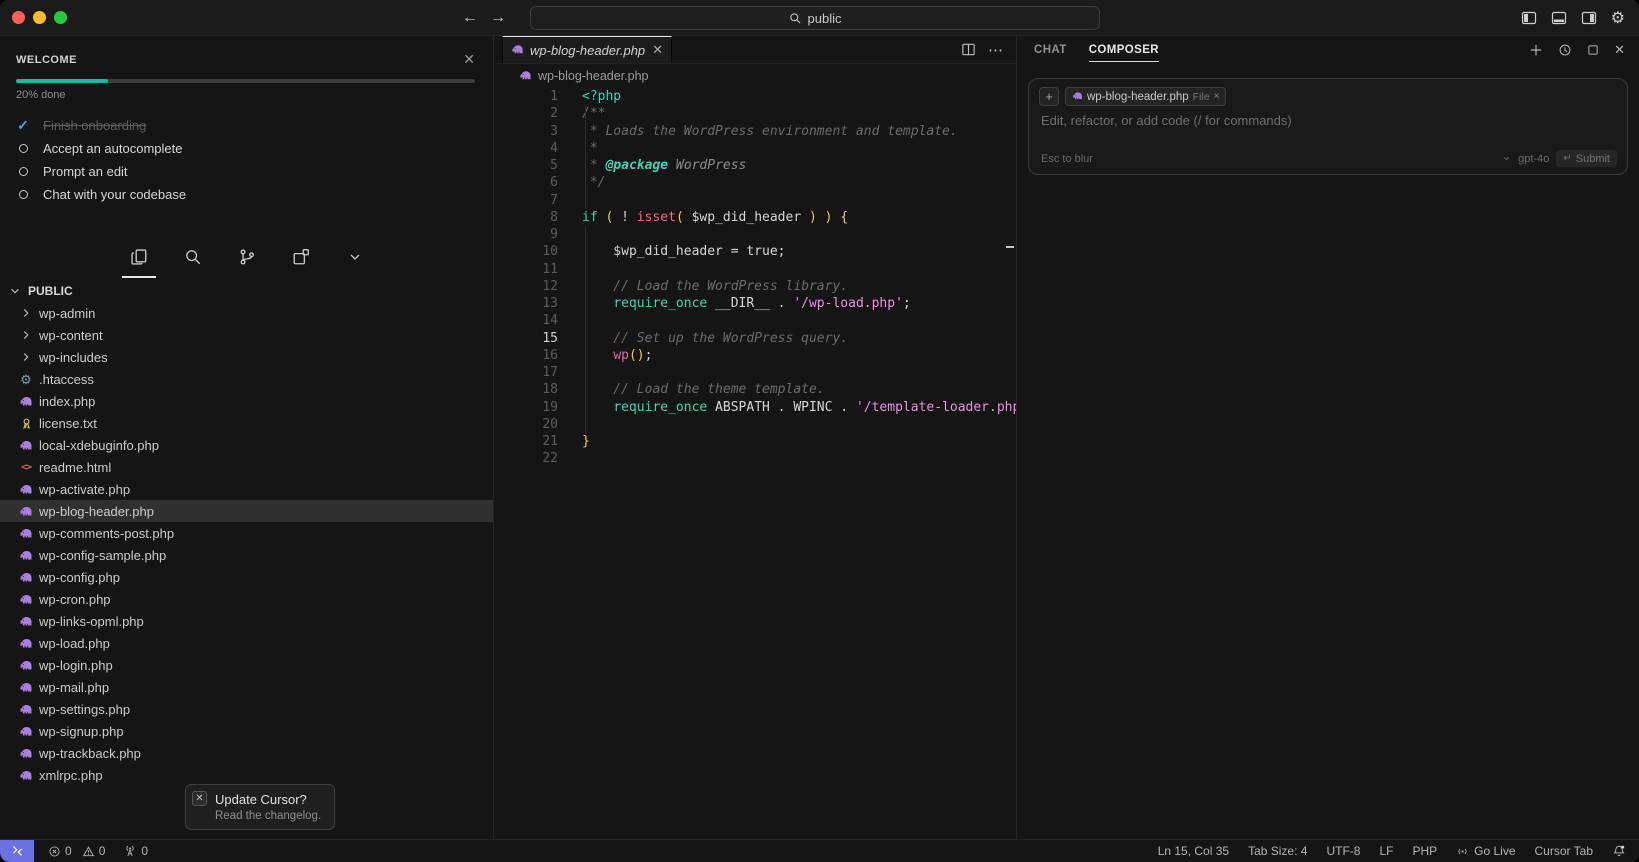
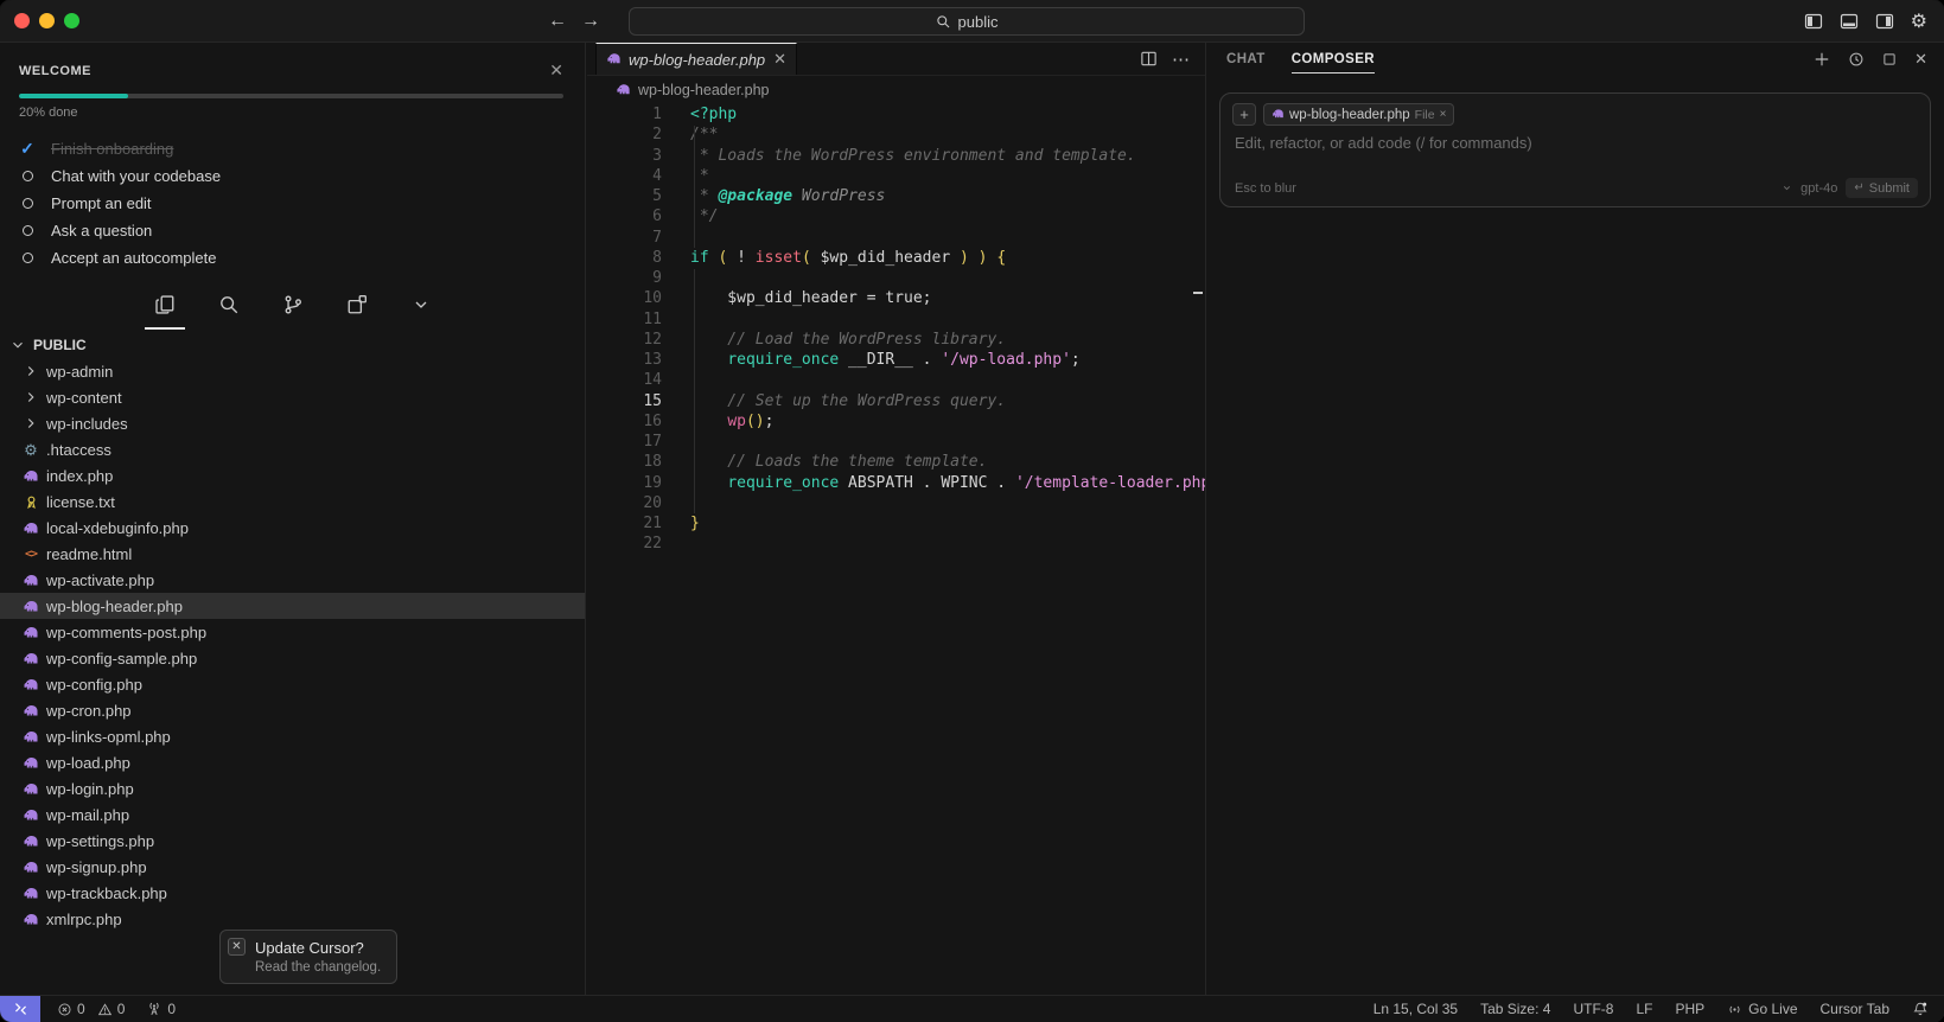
  ←
  →
  public
  ⚙
  WELCOME
  ✕
  20% done
  ✓
  Finish onboarding
- Accept an autocomplete
+ Chat with your codebase
  Prompt an edit
+ Ask a question
- Chat with your codebase
+ Accept an autocomplete
  PUBLIC
  wp-admin
  wp-content
  wp-includes
  ⚙
  .htaccess
  index.php
  license.txt
  local-xdebuginfo.php
  <>
  readme.html
  wp-activate.php
  wp-blog-header.php
  wp-comments-post.php
  wp-config-sample.php
  wp-config.php
  wp-cron.php
  wp-links-opml.php
  wp-load.php
  wp-login.php
  wp-mail.php
  wp-settings.php
  wp-signup.php
  wp-trackback.php
  xmlrpc.php
  ✕
  Update Cursor?
  Read the changelog.
  wp-blog-header.php
  ✕
  ⋯
  wp-blog-header.php
  1
  <?php
  2
  3
  * Loads the WordPress environment and template.
  4
  *
  5
  * @package WordPress
  6
  */
  7
  8
  if ( ! isset( $wp_did_header ) ) {
  9
  10
  $wp_did_header = true;
  11
  12
  // Load the WordPress library.
  13
  require_once __DIR__ . '/wp-load.php';
  14
  15
  // Set up the WordPress query.
  16
  wp();
  17
  18
- // Load the theme template.
+ // Loads the theme template.
  19
  require_once ABSPATH . WPINC . '/template-loader.ph
  20
  21
  }
  22
  CHAT
  COMPOSER
  ✕
  +
  wp-blog-header.php
  File
  ×
  Edit, refactor, or add code (/ for commands)
  Esc to blur
  gpt-4o
  ↵
  Submit
  0
  0
  0
  Ln 15, Col 35
  Tab Size: 4
  UTF-8
  LF
  PHP
  Go Live
  Cursor Tab
